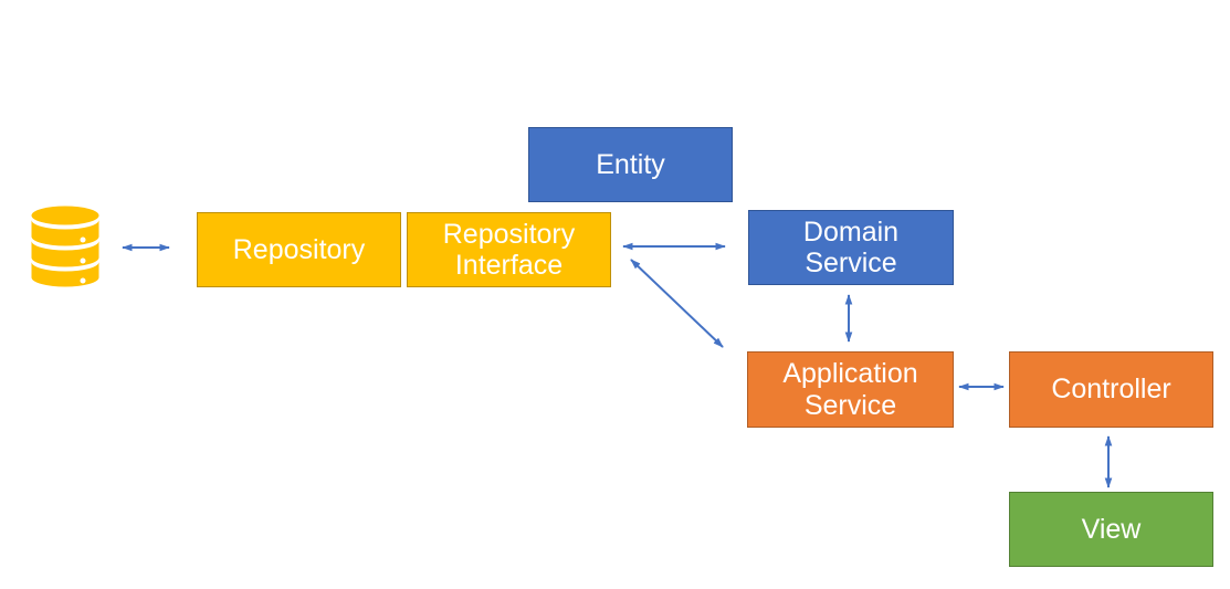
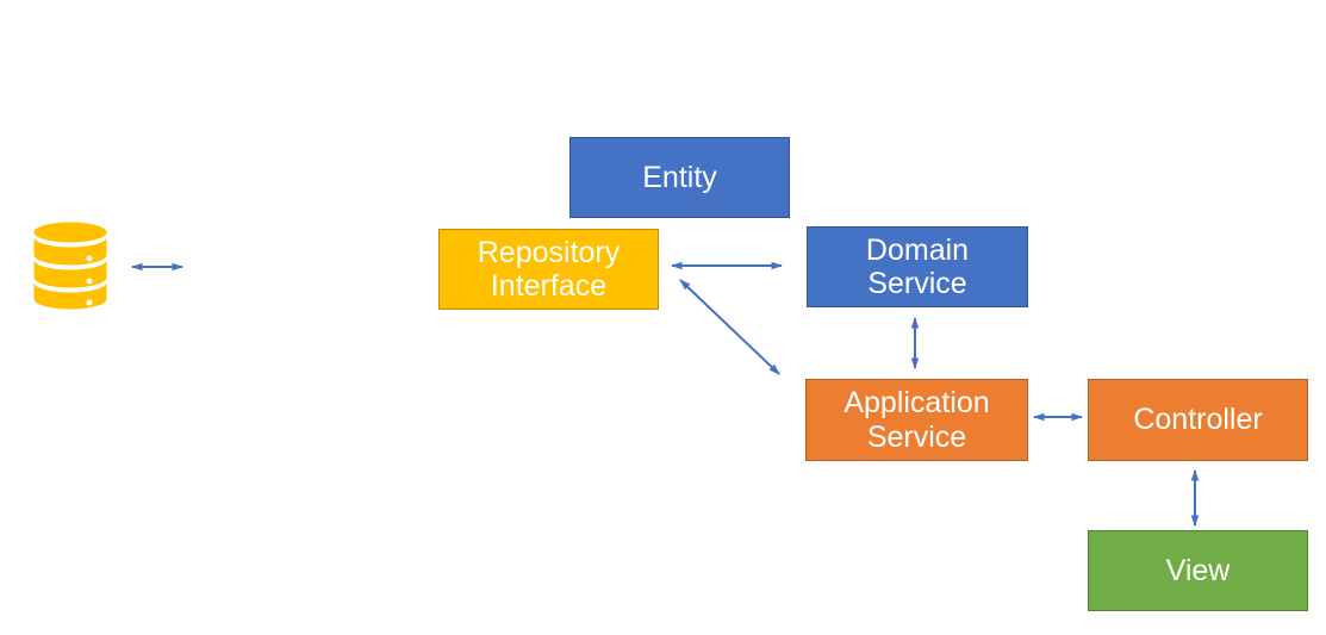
  Entity
- Repository
  Repository Interface
  Domain Service
  Application Service
  Controller
  View
